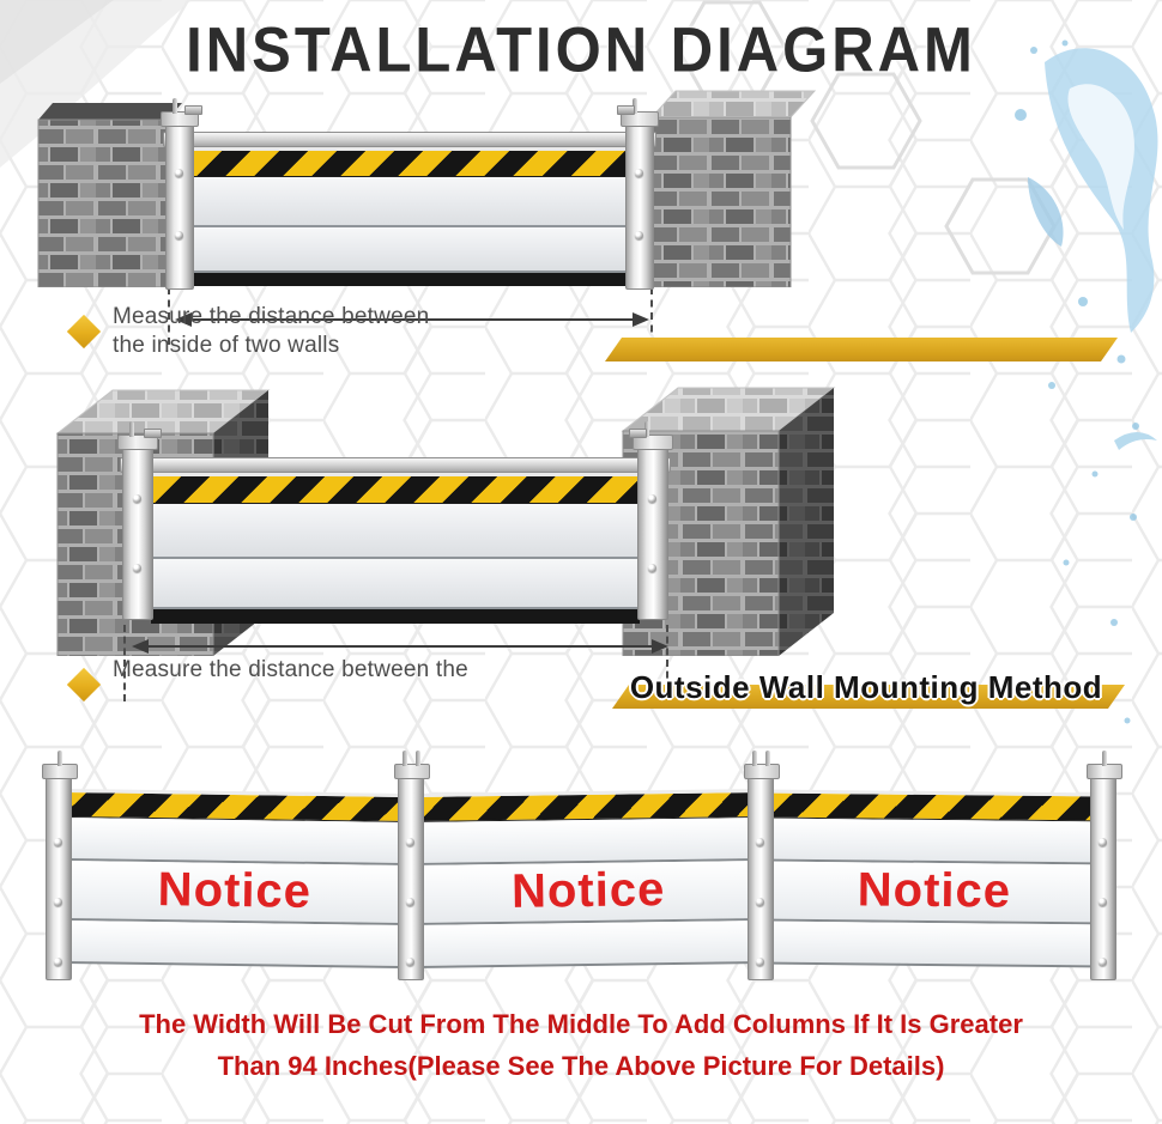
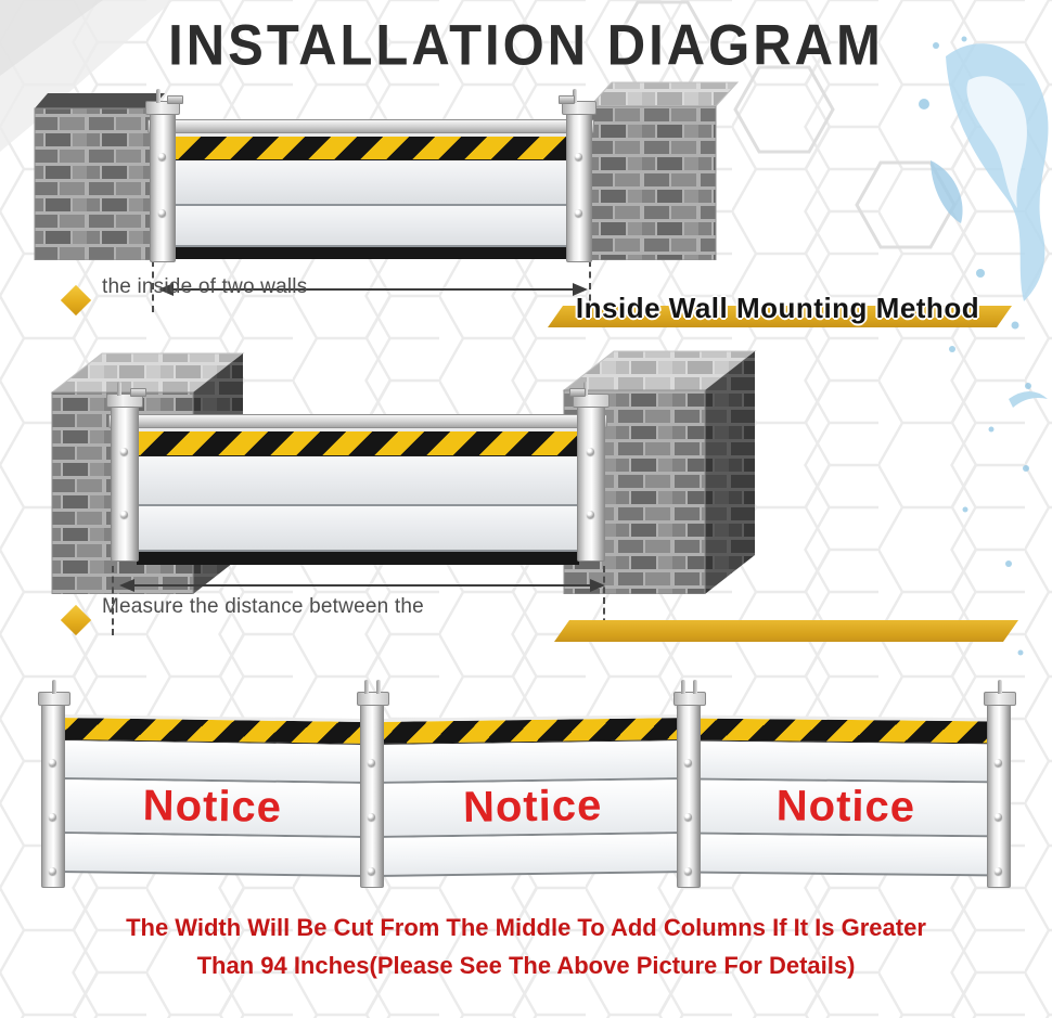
  INSTALLATION DIAGRAM
- Measure the distance between
  the inside of two walls
+ Inside Wall Mounting Method
  Measure the distance between the
- Outside Wall Mounting Method
  Notice
  Notice
  Notice
  The Width Will Be Cut From The Middle To Add Columns If It Is Greater
  Than 94 Inches(Please See The Above Picture For Details)
